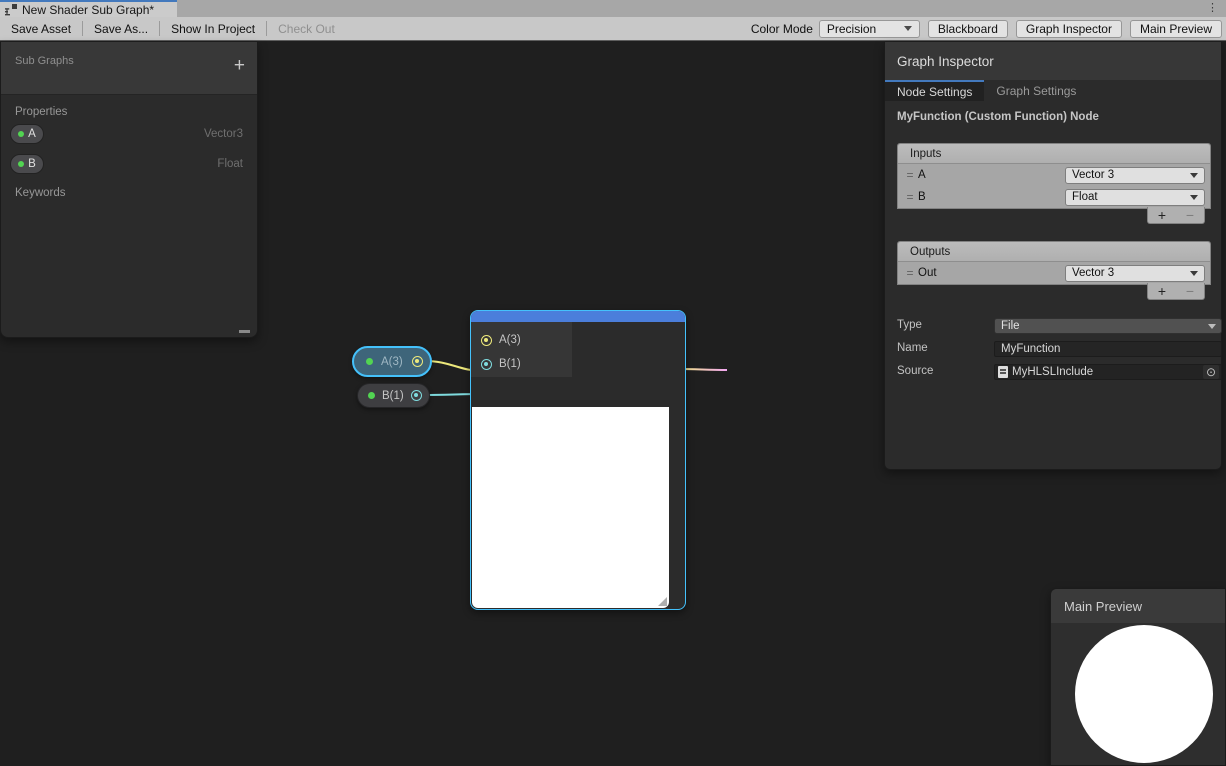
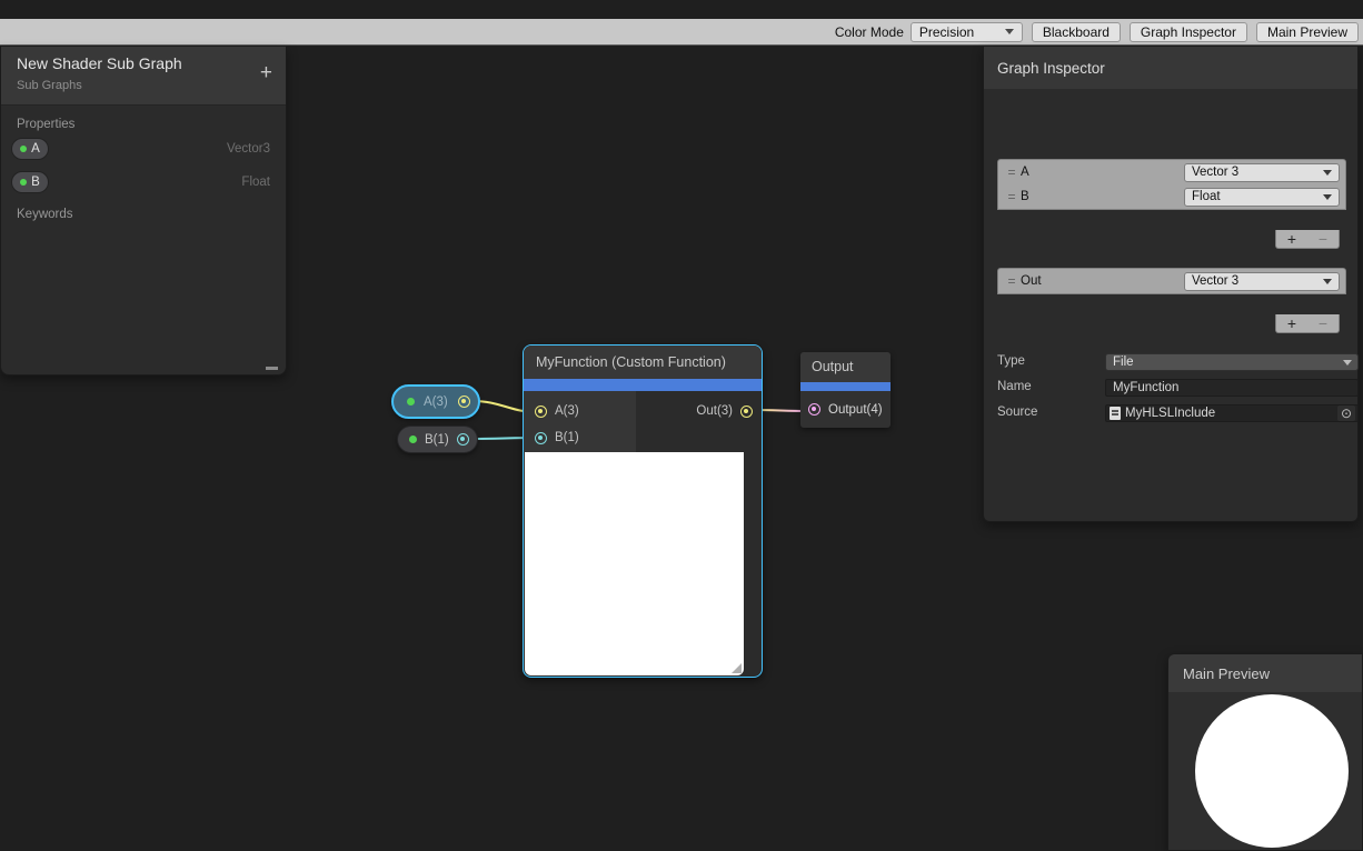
- New Shader Sub Graph*
- ⋮
- Save Asset
- Save As...
- Show In Project
- Check Out
  Color Mode
  Precision
  Blackboard
  Graph Inspector
  Main Preview
  A(3)
  B(1)
+ MyFunction (Custom Function)
  A(3)
  B(1)
+ Out(3)
+ Output
+ Output(4)
+ New Shader Sub Graph
  Sub Graphs
  +
  Properties
  A
  Vector3
  B
  Float
  Keywords
  Graph Inspector
- Node Settings
- Graph Settings
- MyFunction (Custom Function) Node
- Inputs
  =
  A
  Vector 3
  =
  B
  Float
  +
  −
- Outputs
  =
  Out
  Vector 3
  +
  −
  Type
  File
  Name
  MyFunction
  Source
  MyHLSLInclude
  ⊙
  Main Preview
